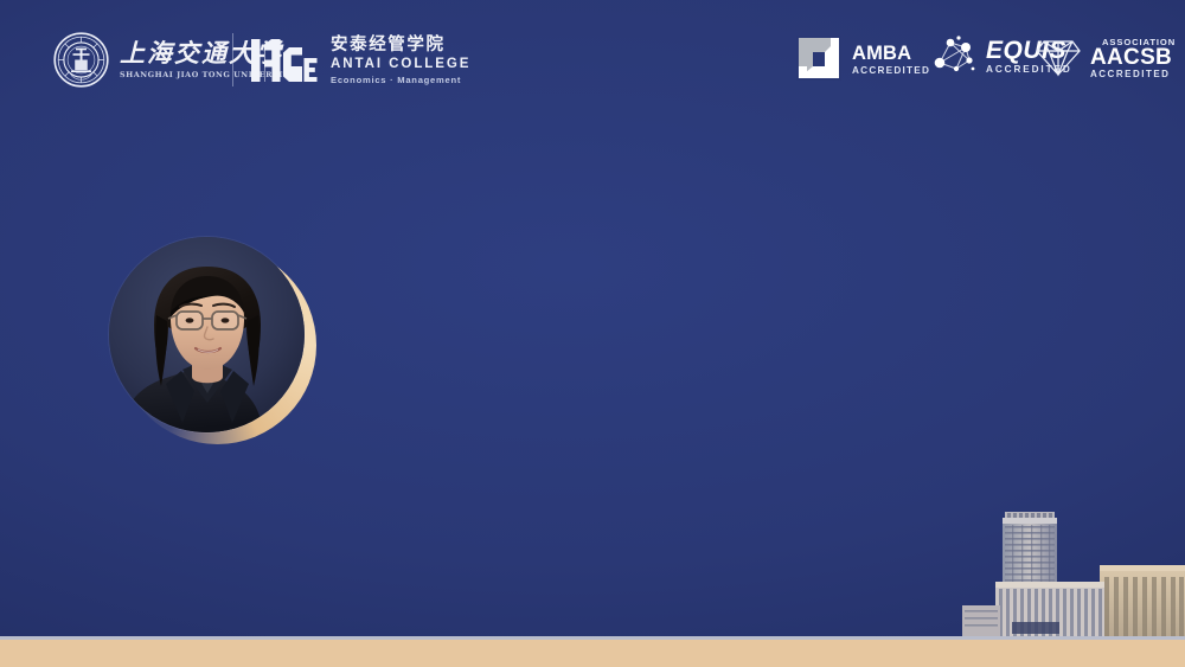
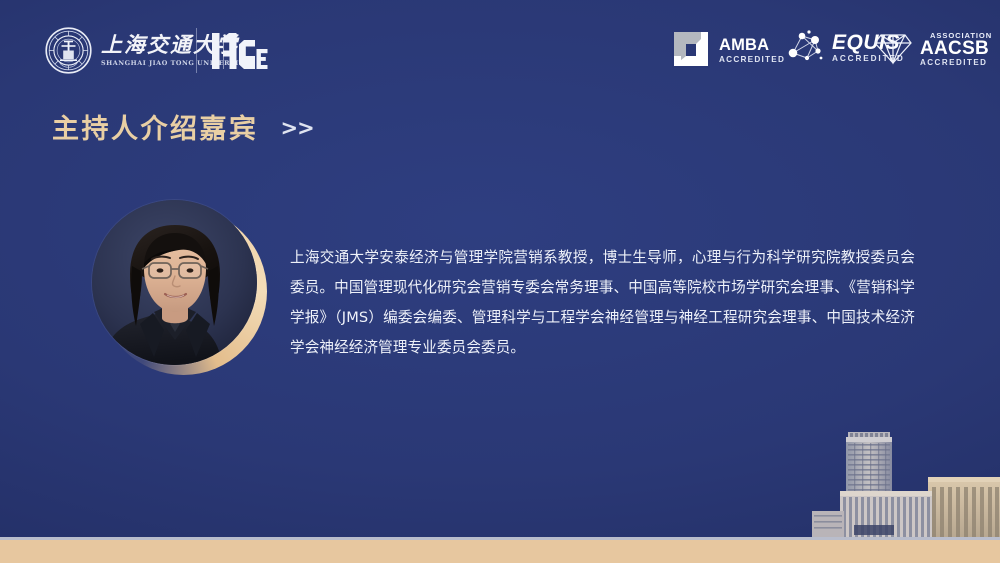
  上海交通大
  SHANGHAI JIAO TONG UNIERI
- 安泰经管学院
- ANTAI COLLEGE
- Economics · Management
  AMBA
  ACCREDITED
  EQUI
  ACCREDITD
  ASSOCIATION
  AACSB
  ACCREDITED
+ 主持人介绍嘉宾
+ >>
+ 上海交通大学安泰经济与管理学院营销系教授，博士生导师，心理与行为科学研究院教授委员会委员。中国管理现代化研究会营销专委会常务理事、中国高等院校市场学研究会理事、《营销科学学报》（JMS）编委会编委、管理科学与工程学会神经管理与神经工程研究会理事、中国技术经济学会神经经济管理专业委员会委员。
